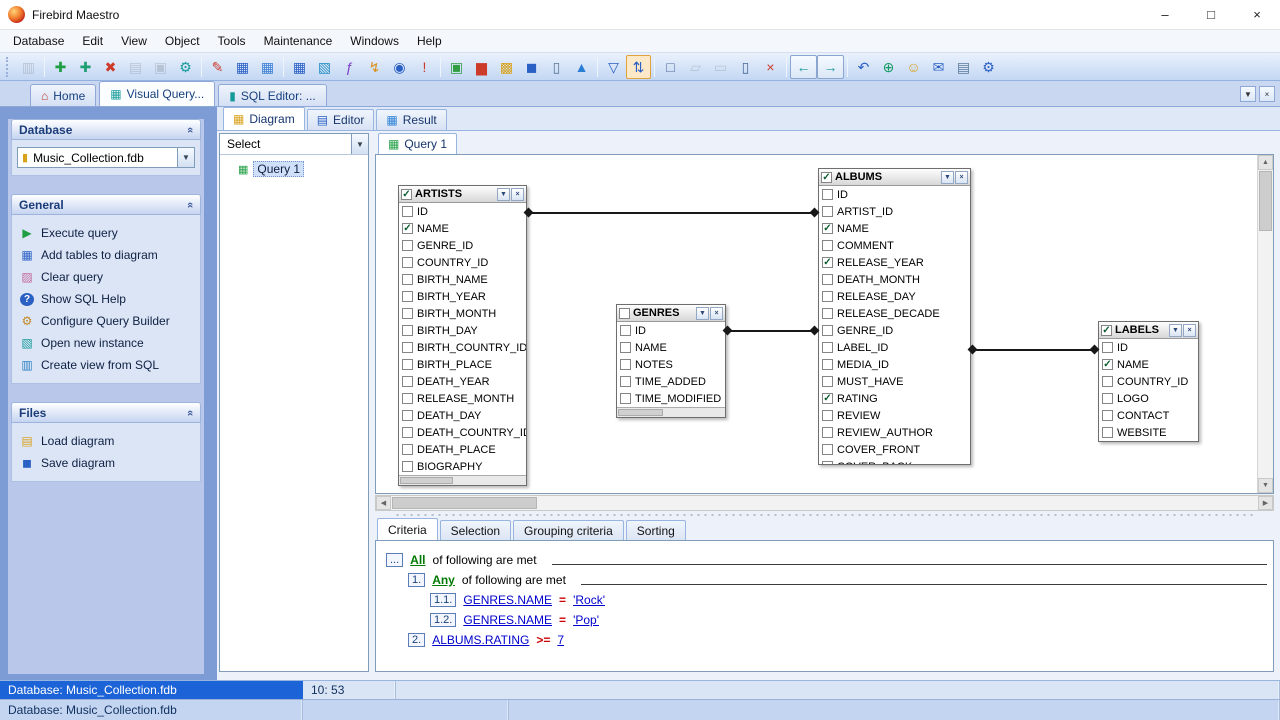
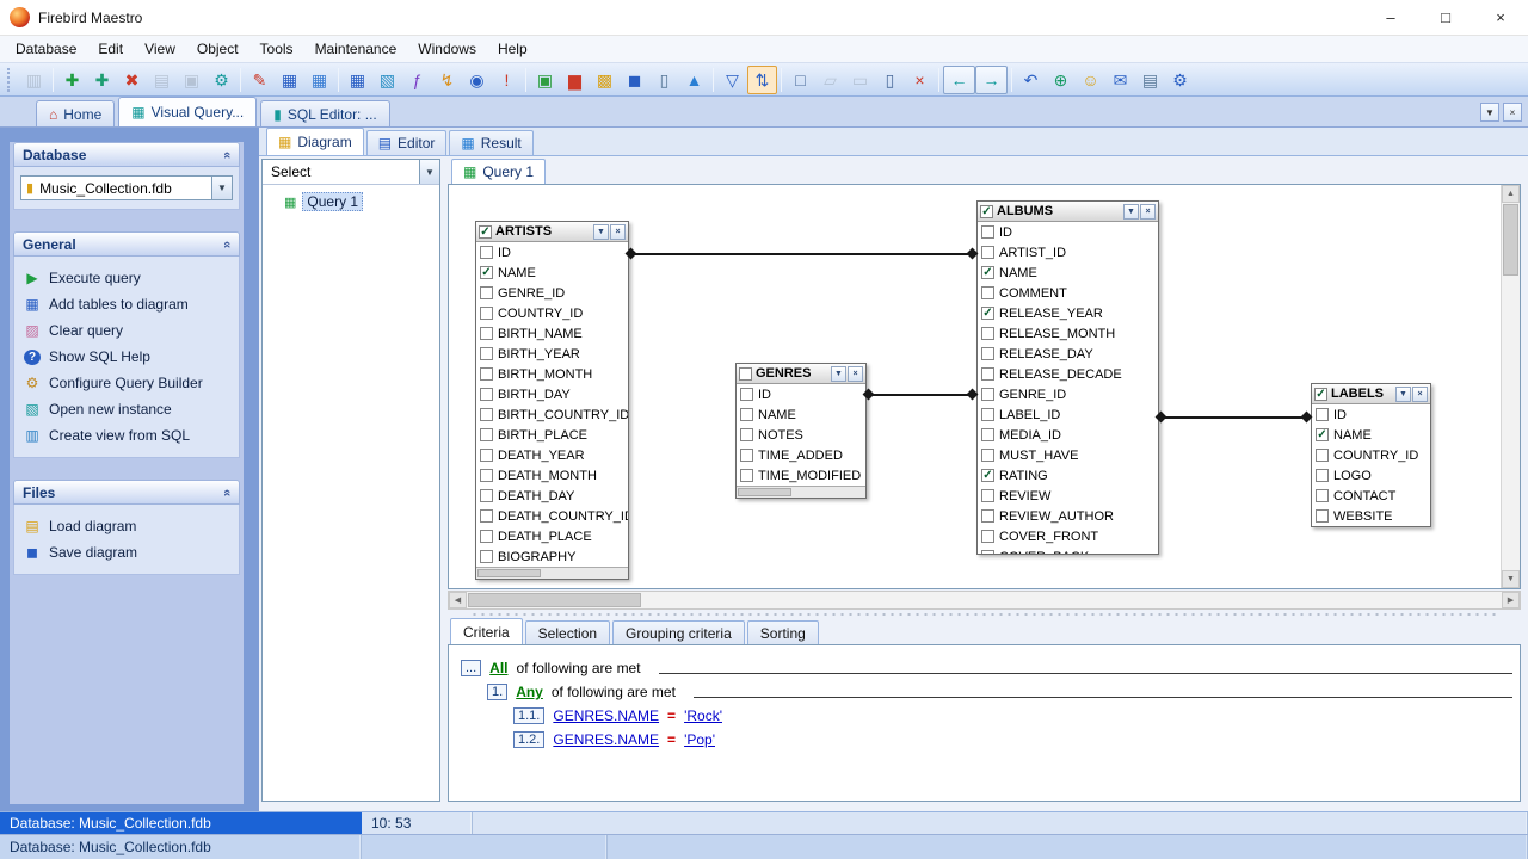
  Firebird Maestro
  –
  □
  ×
  Database
  Edit
  View
  Object
  Tools
  Maintenance
  Windows
  Help
  ▥
  ✚
  ✚
  ✖
  ▤
  ▣
  ⚙
  ✎
  ▦
  ▦
  ▦
  ▧
  ƒ
  ↯
  ◉
  !
  ▣
  ▆
  ▩
  ◼
  ▯
  ▲
  ▽
  ⇅
  □
  ▱
  ▭
  ▯
  ×
  ←
  →
  ↶
  ⊕
  ☺
  ✉
  ▤
  ⚙
  ⌂
  Home
  ▦
  Visual Query...
  ▮
  SQL Editor: ...
  ▼
  ×
  Database
  ▮
  Music_Collection.fdb
  ▼
  General
  ▶
  Execute query
  ▦
  Add tables to diagram
  ▨
  Clear query
  ?
  Show SQL Help
  ⚙
  Configure Query Builder
  ▧
  Open new instance
  ▥
  Create view from SQL
  Files
  ▤
  Load diagram
  ◼
  Save diagram
  ▦
  Diagram
  ▤
  Editor
  ▦
  Result
  Select
  ▼
  ▦
  Query 1
  ▦
  Query 1
  ✓
  ARTISTS
  ID
  ✓
  NAME
  GENRE_ID
  COUNTRY_ID
  BIRTH_NAME
  BIRTH_YEAR
  BIRTH_MONTH
  BIRTH_DAY
  BIRTH_COUNTRY_ID
  BIRTH_PLACE
  DEATH_YEAR
- RELEASE_MONTH
+ DEATH_MONTH
  DEATH_DAY
  DEATH_COUNTRY_I
  DEATH_PLACE
  BIOGRAPHY
  GENRES
  ID
  NAME
  NOTES
  TIME_ADDED
  TIME_MODIFIED
  ✓
  ALBUMS
  ID
  ARTIST_ID
  ✓
  NAME
  COMMENT
  ✓
  RELEASE_YEAR
- DEATH_MONTH
+ RELEASE_MONTH
  RELEASE_DAY
  RELEASE_DECADE
  GENRE_ID
  LABEL_ID
  MEDIA_ID
  MUST_HAVE
  ✓
  RATING
  REVIEW
  REVIEW_AUTHOR
  COVER_FRONT
  ✓
  LABELS
  ID
  ✓
  NAME
  COUNTRY_ID
  LOGO
  CONTACT
  WEBSITE
  Criteria
  Selection
  Grouping criteria
  Sorting
  ...
  All
  of following are met
  1.
  Any
  of following are met
  1.1.
  GENRES.NAME
  =
  'Rock'
  1.2.
  GENRES.NAME
  =
  'Pop'
- 2.
- ALBUMS.RATING
- >=
- 7
  Database: Music_Collection.fdb
  10: 53
  Database: Music_Collection.fdb
